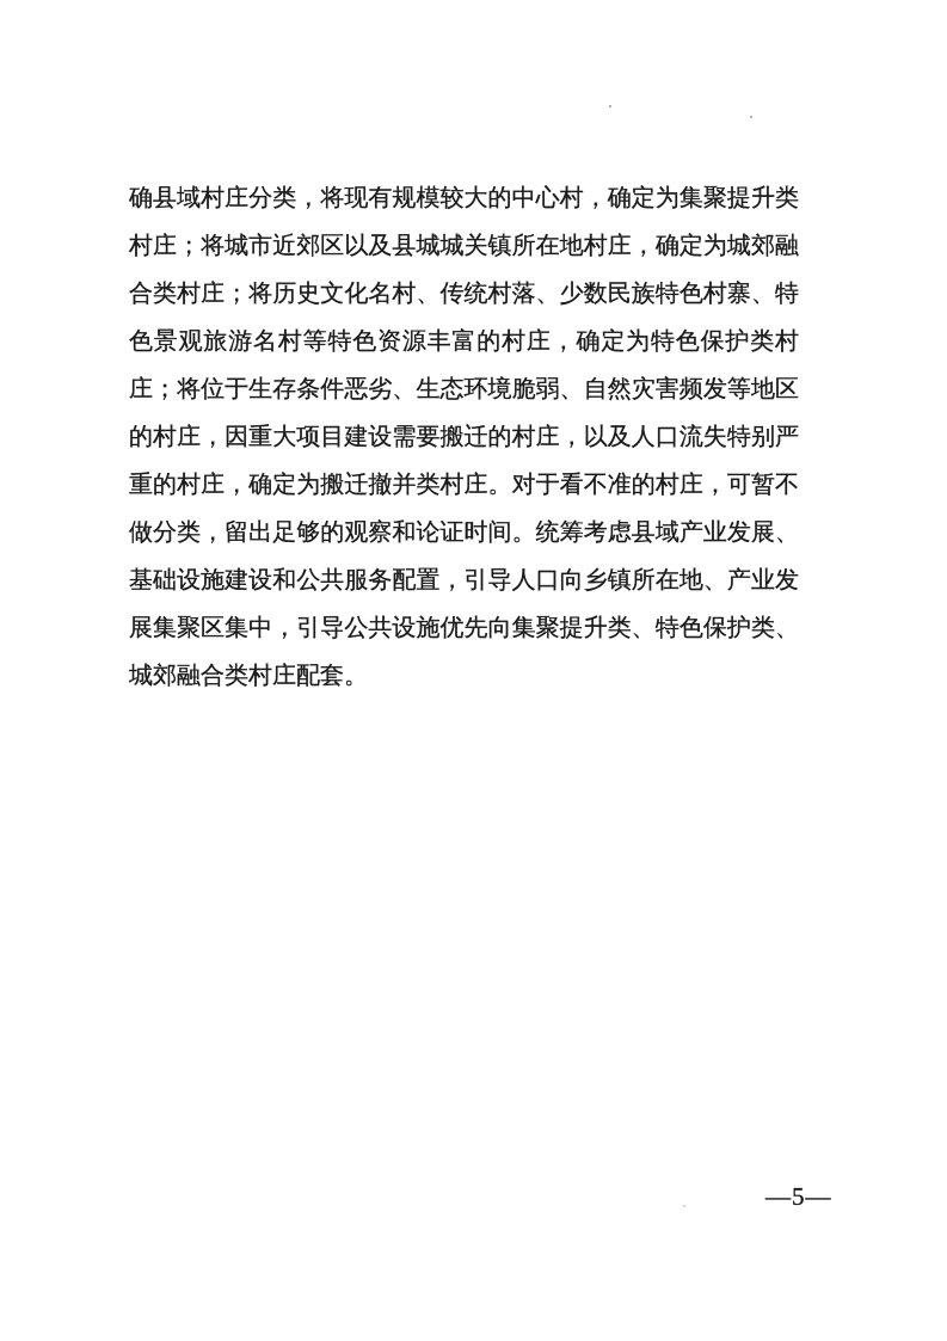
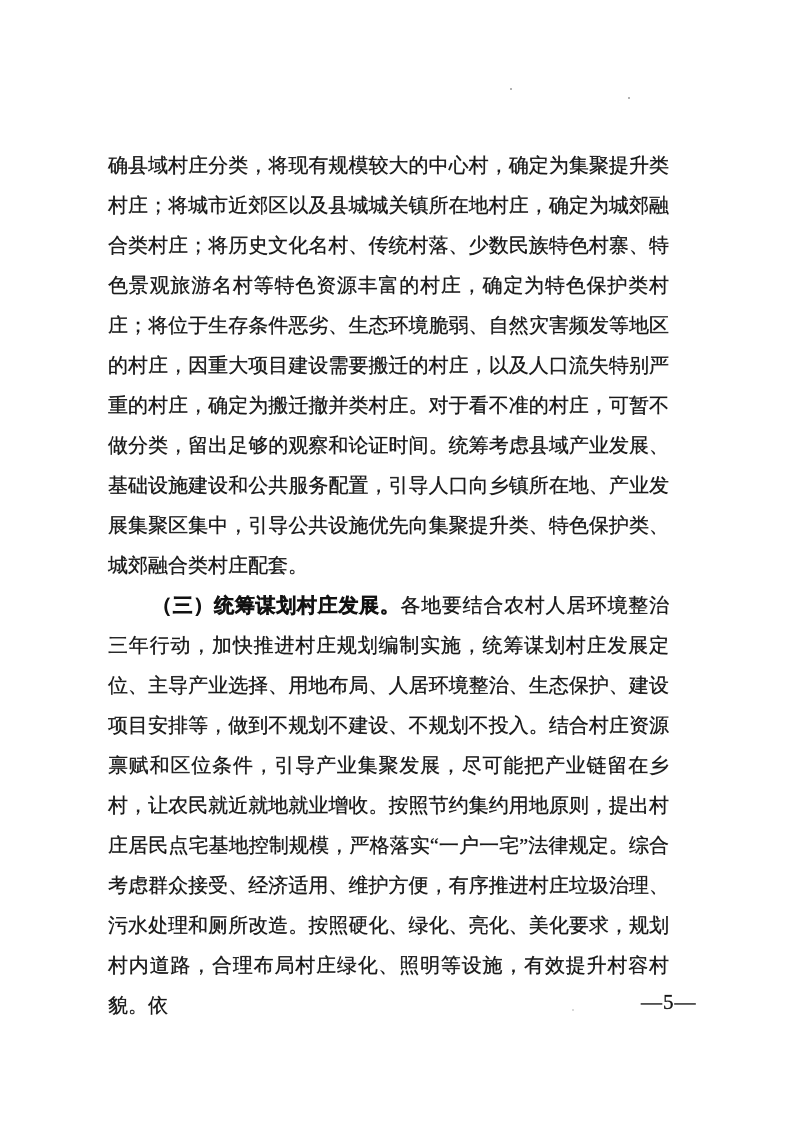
  确县域村庄分类，将现有规模较大的中心村，确定为集聚提升类村庄；将城市近郊区以及县城城关镇所在地村庄，确定为城郊融合类村庄；将历史文化名村、传统村落、少数民族特色村寨、特色景观旅游名村等特色资源丰富的村庄，确定为特色保护类村庄；将位于生存条件恶劣、生态环境脆弱、自然灾害频发等地区的村庄，因重大项目建设需要搬迁的村庄，以及人口流失特别严重的村庄，确定为搬迁撤并类村庄。对于看不准的村庄，可暂不做分类，留出足够的观察和论证时间。统筹考虑县域产业发展、基础设施建设和公共服务配置，引导人口向乡镇所在地、产业发展集聚区集中，引导公共设施优先向集聚提升类、特色保护类、城郊融合类村庄配套。
+ （三）统筹谋划村庄发展。各地要结合农村人居环境整治三年行动，加快推进村庄规划编制实施，统筹谋划村庄发展定位、主导产业选择、用地布局、人居环境整治、生态保护、建设项目安排等，做到不规划不建设、不规划不投入。结合村庄资源禀赋和区位条件，引导产业集聚发展，尽可能把产业链留在乡村，让农民就近就地就业增收。按照节约集约用地原则，提出村庄居民点宅基地控制规模，严格落实“一户一宅”法律规定。综合考虑群众接受、经济适用、维护方便，有序推进村庄垃圾治理、污水处理和厕所改造。按照硬化、绿化、亮化、美化要求，规划村内道路，合理布局村庄绿化、照明等设施，有效提升村容村貌。依
  —5—
